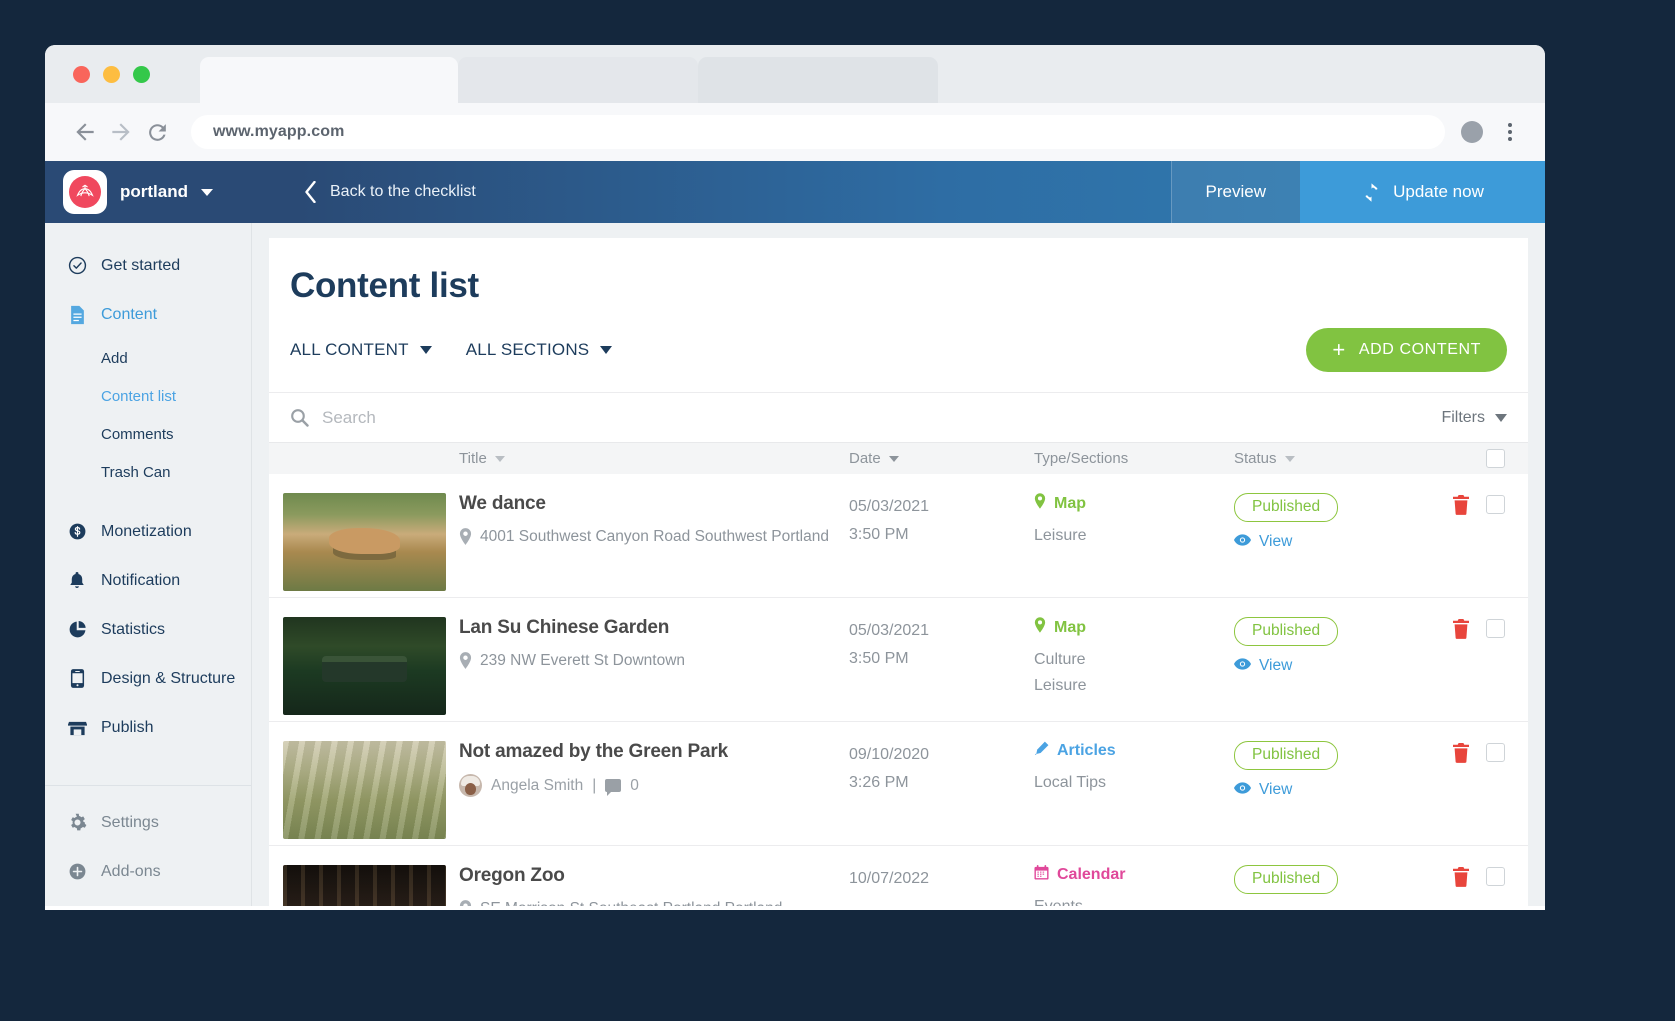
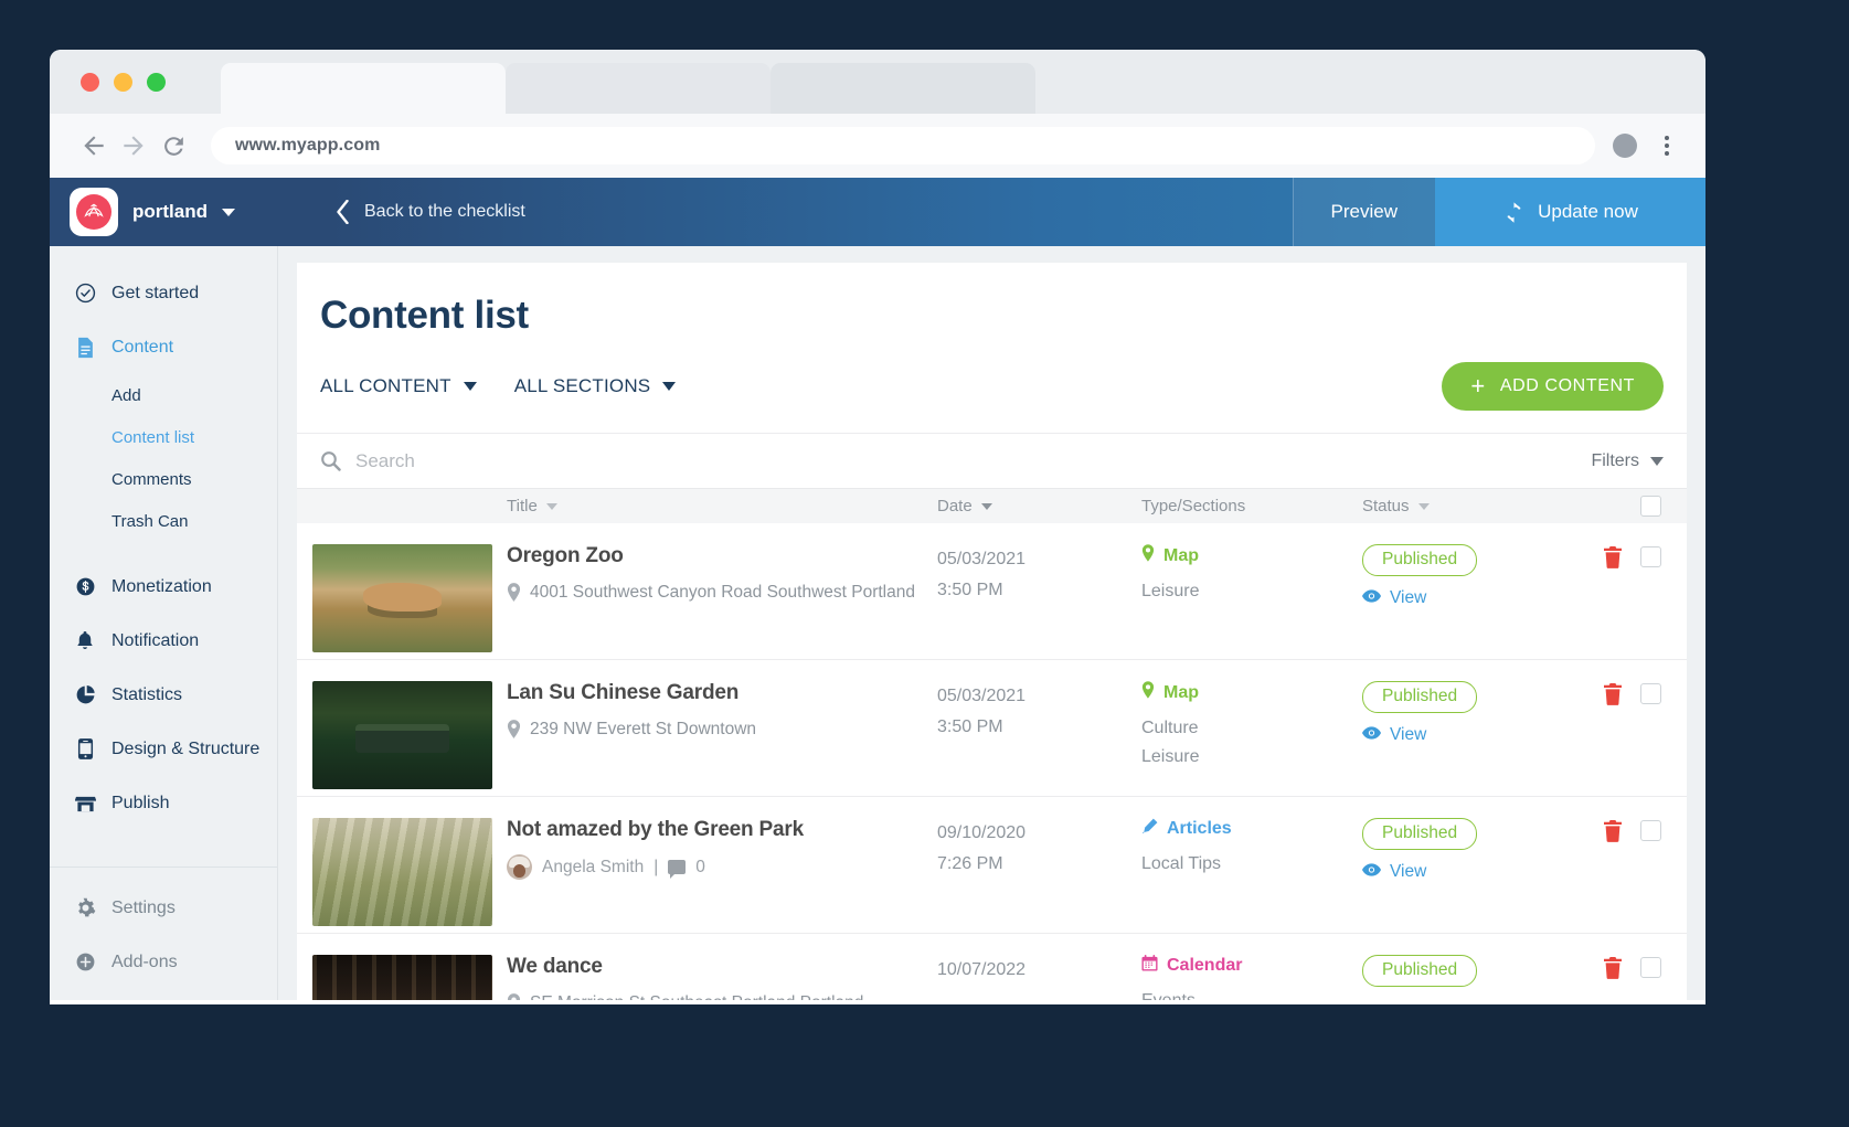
  www.myapp.com
  portland
  Back to the checklist
  Preview
  Update now
  Get started
  Content
  Add
  Content list
  Comments
  Trash Can
  Monetization
  Notification
  Statistics
  Design & Structure
  Publish
  Settings
  Add-ons
  Content list
  ALL CONTENT
  ALL SECTIONS
  +
  ADD CONTENT
  Search
  Filters
  Title
  Date
  Type/Sections
  Status
- We dance
+ Oregon Zoo
  4001 Southwest Canyon Road Southwest Portland
  05/03/2021
  3:50 PM
  Map
  Leisure
  Published
  View
  Lan Su Chinese Garden
  239 NW Everett St Downtown
  05/03/2021
  3:50 PM
  Map
  Culture
  Leisure
  Published
  View
  Not amazed by the Green Park
  Angela Smith
  |
  0
  09/10/2020
- 3:26 PM
+ 7:26 PM
  Articles
  Local Tips
  Published
  View
- Oregon Zoo
+ We dance
  10/07/2022
  Calendar
  Published
